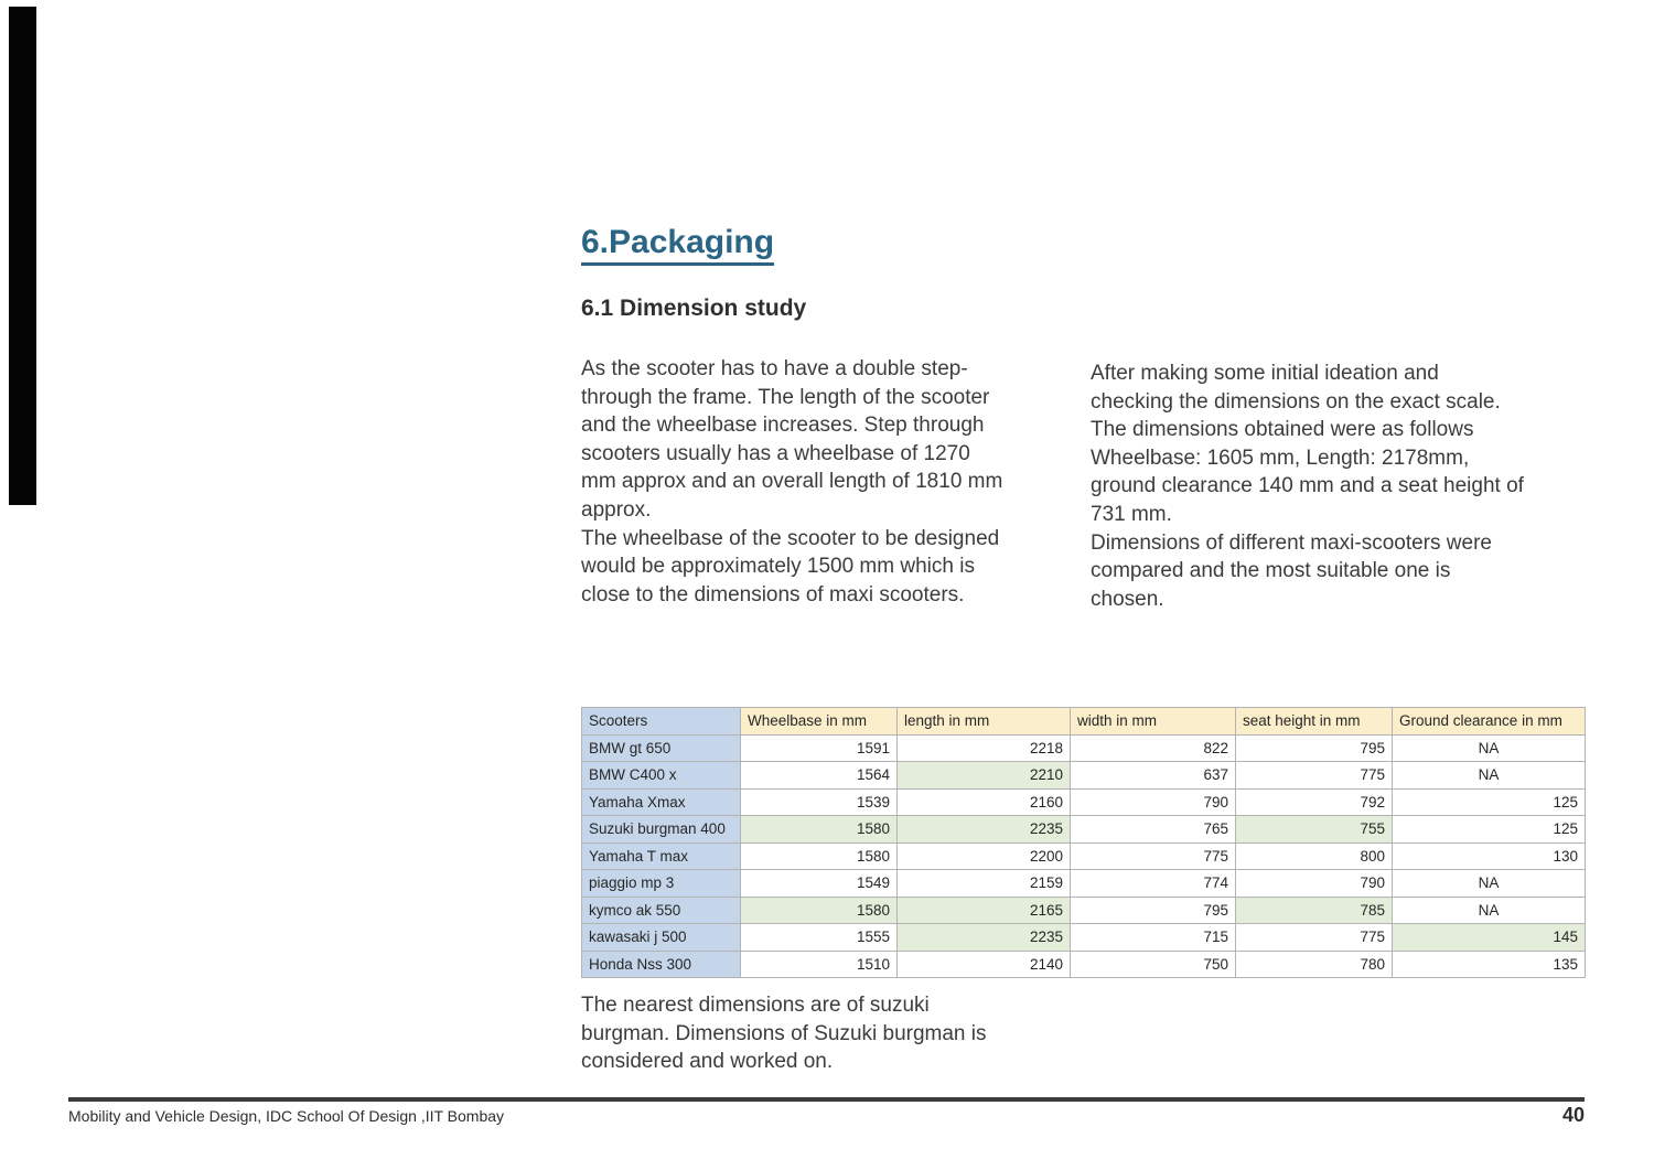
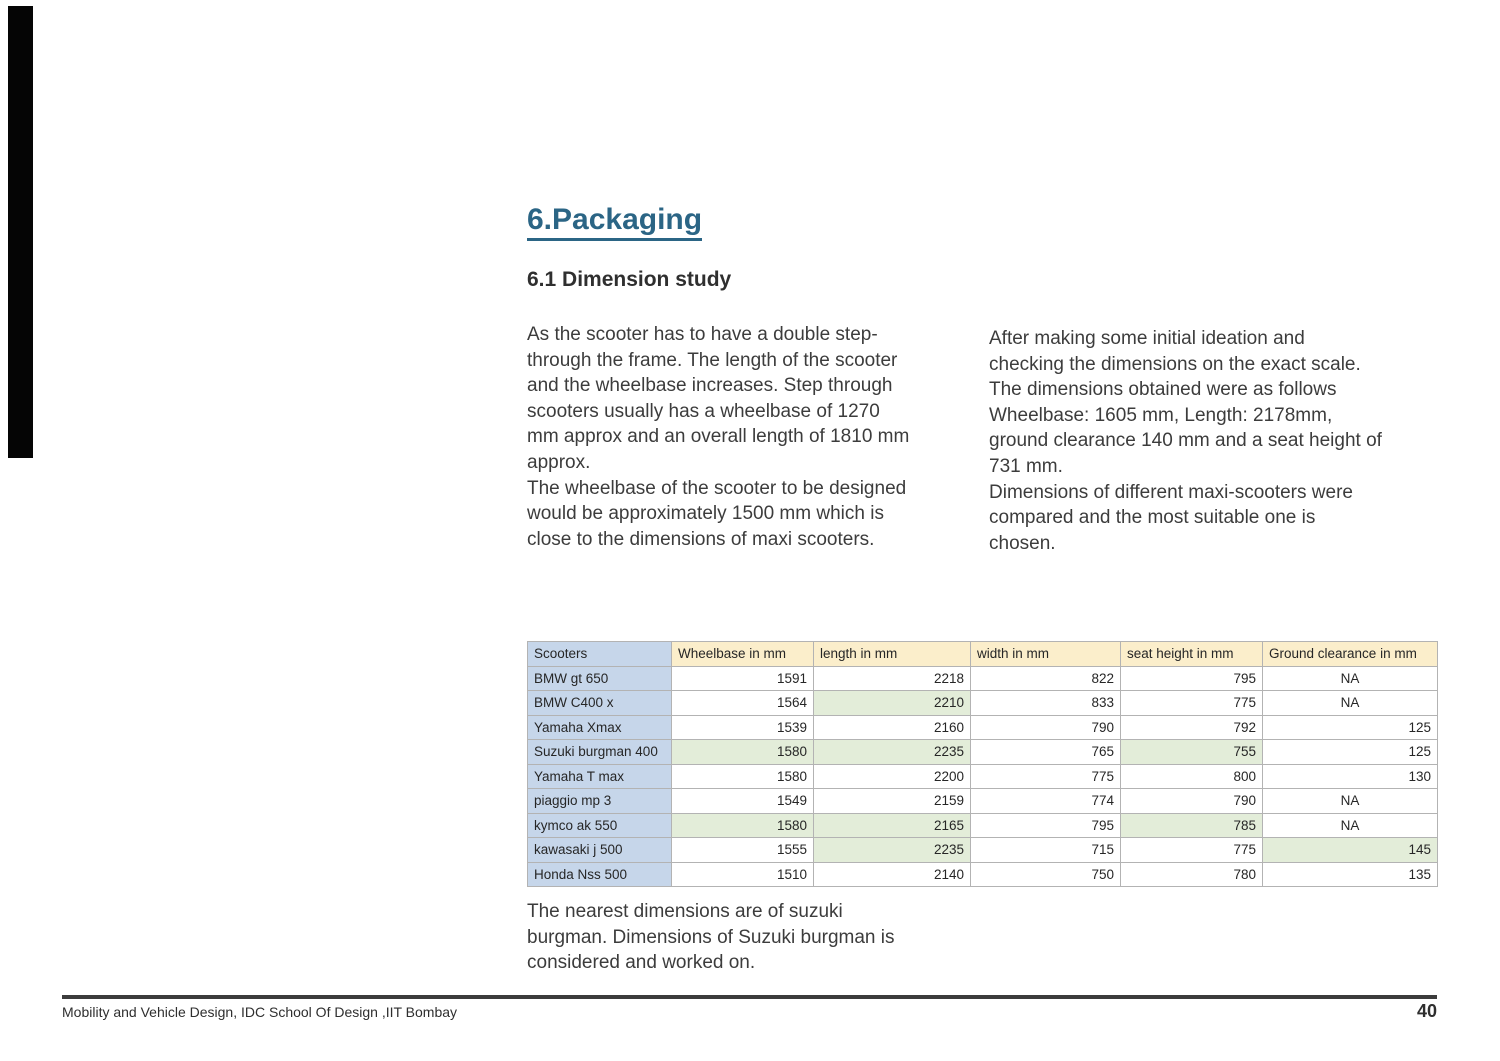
  6.Packaging
  6.1 Dimension study
  As the scooter has to have a double step-
  through the frame. The length of the scooter
  and the wheelbase increases. Step through
  scooters usually has a wheelbase of 1270
  mm approx and an overall length of 1810 mm
  approx.
  The wheelbase of the scooter to be designed
  would be approximately 1500 mm which is
  close to the dimensions of maxi scooters.
  After making some initial ideation and
  checking the dimensions on the exact scale.
  The dimensions obtained were as follows
  Wheelbase: 1605 mm, Length: 2178mm,
  ground clearance 140 mm and a seat height of
  731 mm.
  Dimensions of different maxi-scooters were
  compared and the most suitable one is
  chosen.
  Scooters	Wheelbase in mm	length in mm	width in mm	seat height in mm	Ground clearance in mm
  BMW gt 650	1591	2218	822	795	NA
- BMW C400 x	1564	2210	637	775	NA
+ BMW C400 x	1564	2210	833	775	NA
  Yamaha Xmax	1539	2160	790	792	125
  Suzuki burgman 400	1580	2235	765	755	125
  Yamaha T max	1580	2200	775	800	130
  piaggio mp 3	1549	2159	774	790	NA
  kymco ak 550	1580	2165	795	785	NA
  kawasaki j 500	1555	2235	715	775	145
- Honda Nss 300	1510	2140	750	780	135
+ Honda Nss 500	1510	2140	750	780	135
  The nearest dimensions are of suzuki
  burgman. Dimensions of Suzuki burgman is
  considered and worked on.
  Mobility and Vehicle Design, IDC School Of Design ,IIT Bombay
  40
